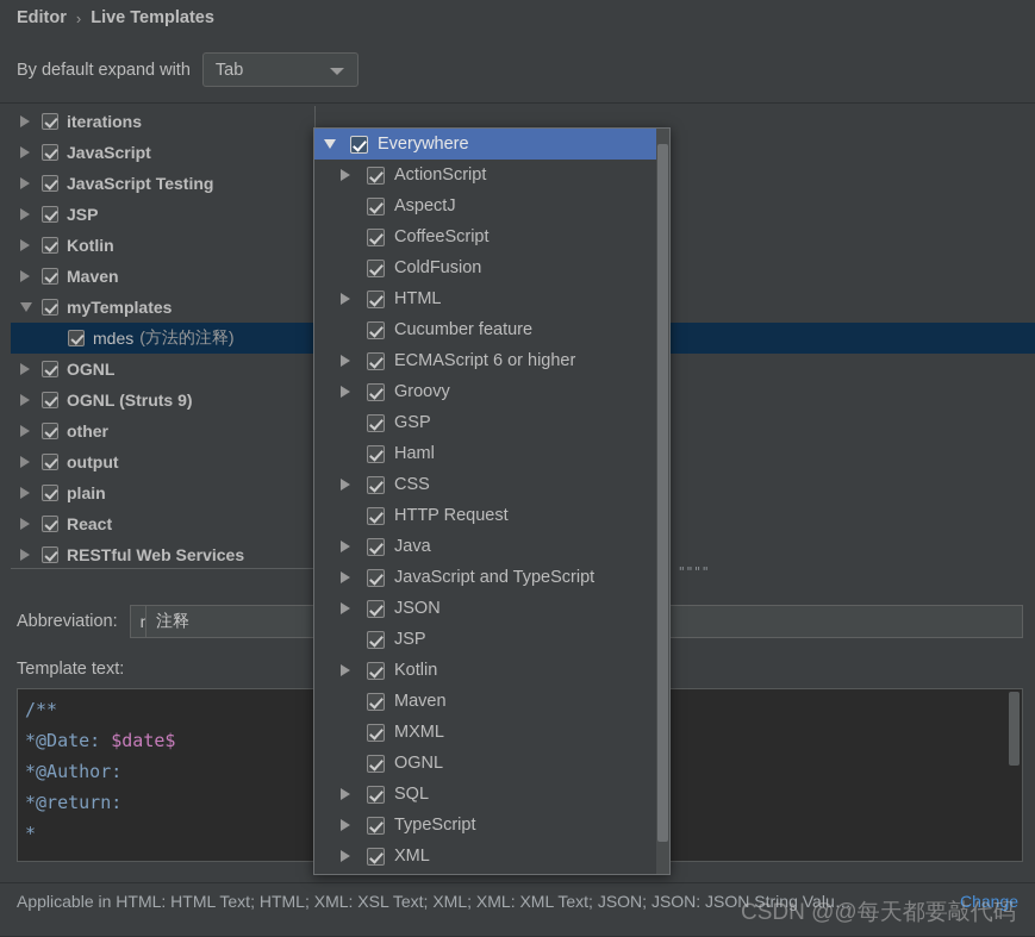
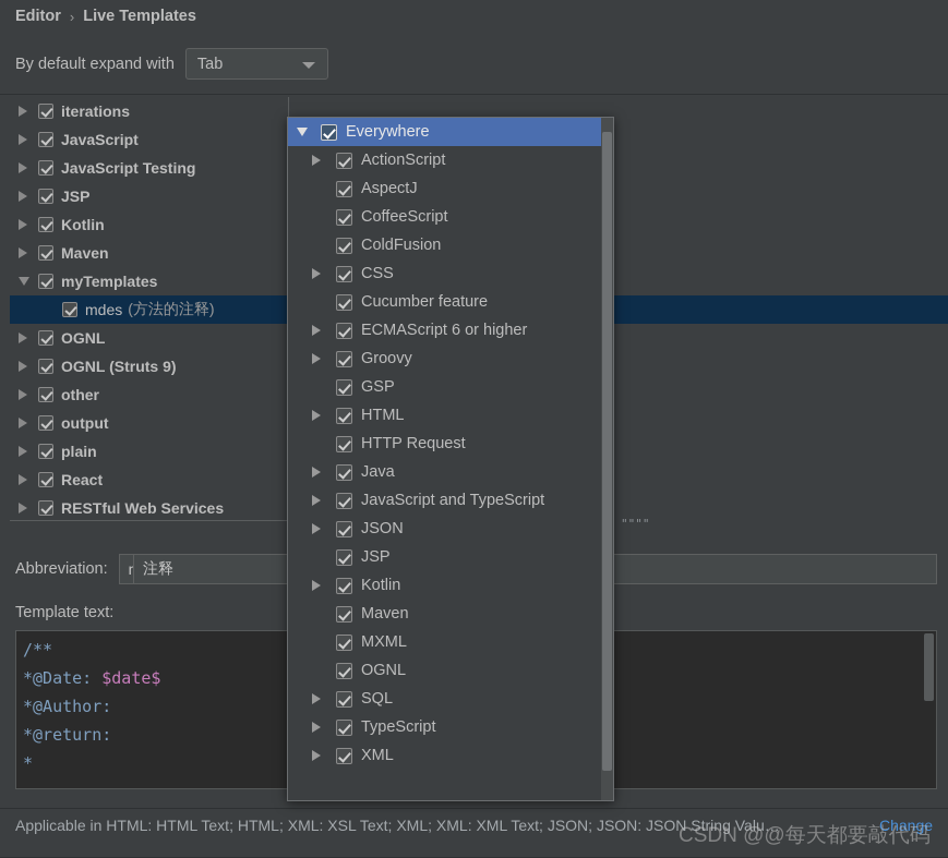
  Editor
  ›
  Live Templates
  By default expand with
  Tab
  iterations
  JavaScript
  JavaScript Testing
  JSP
  Kotlin
  Maven
  myTemplates
  mdes
  (方法的注释)
  OGNL
  OGNL (Struts 9)
  other
  output
  plain
  React
  RESTful Web Services
  Abbreviation:
  注释
  Template text:
  /**
  *@Date: $date$
  *@Author:
  *@return:
  *
  """"
  Applicable in HTML: HTML Text; HTML; XML: XSL Text; XML; XML: XML Text; JSON; JSON: JSON String Valu…
  Change
  CSDN @@每天都要敲代码
  Everywhere
  ActionScript
  AspectJ
  CoffeeScript
  ColdFusion
- HTML
+ CSS
  Cucumber feature
  ECMAScript 6 or higher
  Groovy
  GSP
- Haml
- CSS
+ HTML
  HTTP Request
  Java
  JavaScript and TypeScript
  JSON
  JSP
  Kotlin
  Maven
  MXML
  OGNL
  SQL
  TypeScript
  XML
